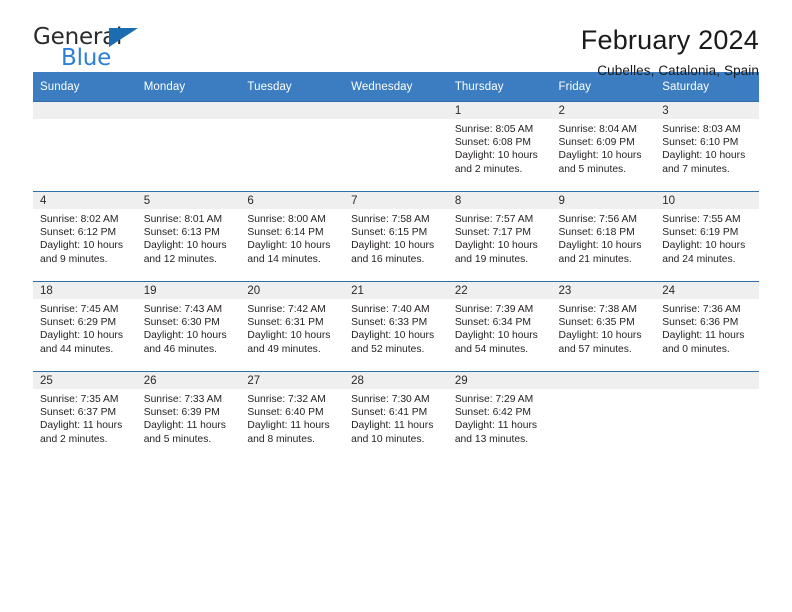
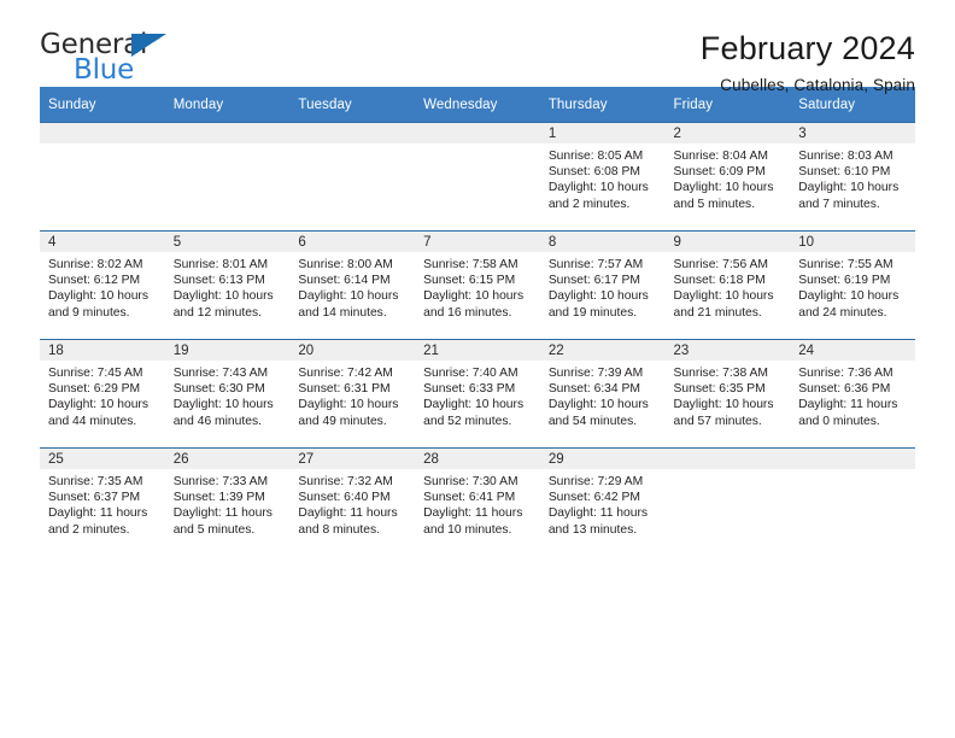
  General
  Blue
  February 2024
  Cubelles, Catalonia, Spain
  Sunday	Monday	Tuesday	Wednesday	Thursday	Friday	Saturday
  				1Sunrise: 8:05 AMSunset: 6:08 PMDaylight: 10 hoursand 2 minutes.	2Sunrise: 8:04 AMSunset: 6:09 PMDaylight: 10 hoursand 5 minutes.	3Sunrise: 8:03 AMSunset: 6:10 PMDaylight: 10 hoursand 7 minutes.
- 4Sunrise: 8:02 AMSunset: 6:12 PMDaylight: 10 hoursand 9 minutes.	5Sunrise: 8:01 AMSunset: 6:13 PMDaylight: 10 hoursand 12 minutes.	6Sunrise: 8:00 AMSunset: 6:14 PMDaylight: 10 hoursand 14 minutes.	7Sunrise: 7:58 AMSunset: 6:15 PMDaylight: 10 hoursand 16 minutes.	8Sunrise: 7:57 AMSunset: 7:17 PMDaylight: 10 hoursand 19 minutes.	9Sunrise: 7:56 AMSunset: 6:18 PMDaylight: 10 hoursand 21 minutes.	10Sunrise: 7:55 AMSunset: 6:19 PMDaylight: 10 hoursand 24 minutes.
+ 4Sunrise: 8:02 AMSunset: 6:12 PMDaylight: 10 hoursand 9 minutes.	5Sunrise: 8:01 AMSunset: 6:13 PMDaylight: 10 hoursand 12 minutes.	6Sunrise: 8:00 AMSunset: 6:14 PMDaylight: 10 hoursand 14 minutes.	7Sunrise: 7:58 AMSunset: 6:15 PMDaylight: 10 hoursand 16 minutes.	8Sunrise: 7:57 AMSunset: 6:17 PMDaylight: 10 hoursand 19 minutes.	9Sunrise: 7:56 AMSunset: 6:18 PMDaylight: 10 hoursand 21 minutes.	10Sunrise: 7:55 AMSunset: 6:19 PMDaylight: 10 hoursand 24 minutes.
  18Sunrise: 7:45 AMSunset: 6:29 PMDaylight: 10 hoursand 44 minutes.	19Sunrise: 7:43 AMSunset: 6:30 PMDaylight: 10 hoursand 46 minutes.	20Sunrise: 7:42 AMSunset: 6:31 PMDaylight: 10 hoursand 49 minutes.	21Sunrise: 7:40 AMSunset: 6:33 PMDaylight: 10 hoursand 52 minutes.	22Sunrise: 7:39 AMSunset: 6:34 PMDaylight: 10 hoursand 54 minutes.	23Sunrise: 7:38 AMSunset: 6:35 PMDaylight: 10 hoursand 57 minutes.	24Sunrise: 7:36 AMSunset: 6:36 PMDaylight: 11 hoursand 0 minutes.
- 25Sunrise: 7:35 AMSunset: 6:37 PMDaylight: 11 hoursand 2 minutes.	26Sunrise: 7:33 AMSunset: 6:39 PMDaylight: 11 hoursand 5 minutes.	27Sunrise: 7:32 AMSunset: 6:40 PMDaylight: 11 hoursand 8 minutes.	28Sunrise: 7:30 AMSunset: 6:41 PMDaylight: 11 hoursand 10 minutes.	29Sunrise: 7:29 AMSunset: 6:42 PMDaylight: 11 hoursand 13 minutes.
+ 25Sunrise: 7:35 AMSunset: 6:37 PMDaylight: 11 hoursand 2 minutes.	26Sunrise: 7:33 AMSunset: 1:39 PMDaylight: 11 hoursand 5 minutes.	27Sunrise: 7:32 AMSunset: 6:40 PMDaylight: 11 hoursand 8 minutes.	28Sunrise: 7:30 AMSunset: 6:41 PMDaylight: 11 hoursand 10 minutes.	29Sunrise: 7:29 AMSunset: 6:42 PMDaylight: 11 hoursand 13 minutes.
